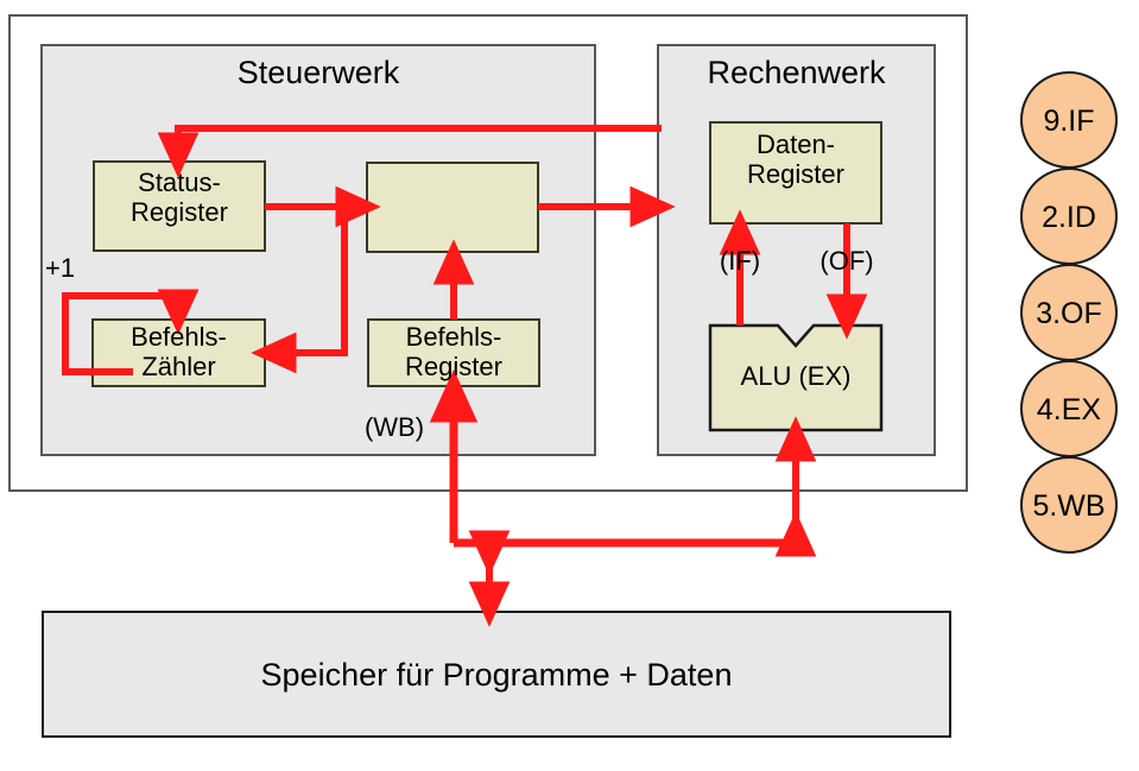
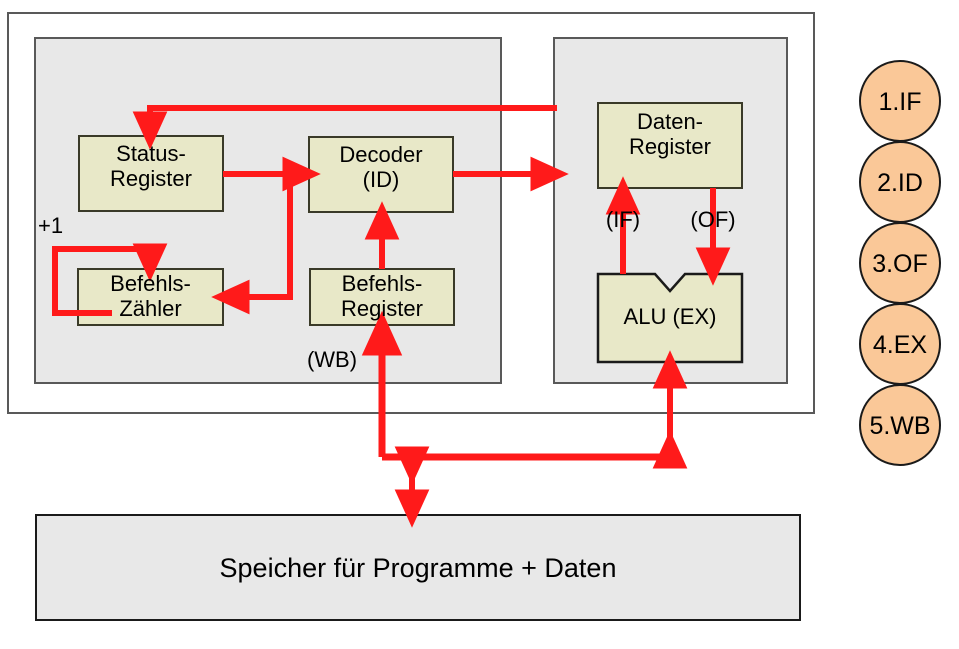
- Steuerwerk
- Rechenwerk
  Status-
  Register
+ Decoder
+ (ID)
  Befehls-
  Zähler
  Befehls-
  Register
  Daten-
  Register
  ALU (EX)
  Speicher für Programme + Daten
  +1
  (IF)
  (OF)
  (WB)
- 9.IF
+ 1.IF
  2.ID
  3.OF
  4.EX
  5.WB
